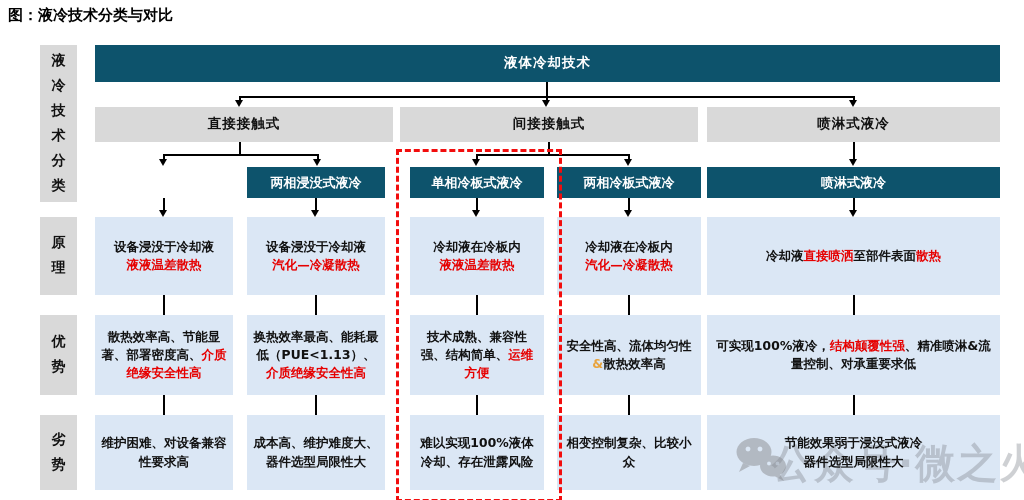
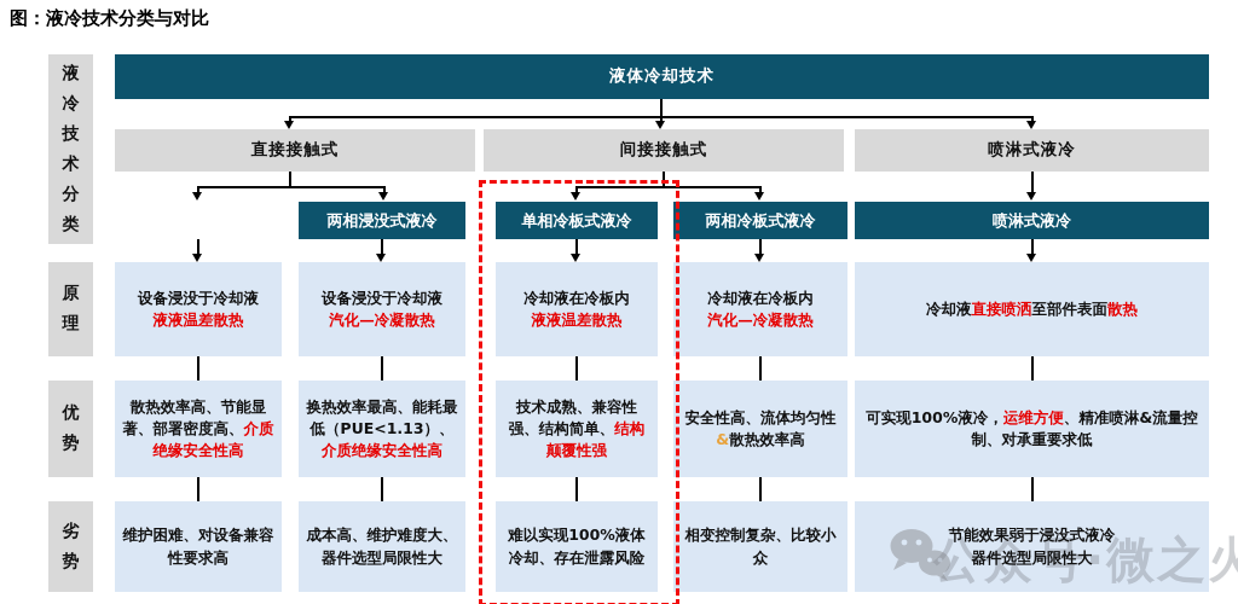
  图：液冷技术分类与对比
  液冷技术分类
  原理
  优势
  劣势
  液体冷却技术
  直接接触式
  间接接触式
  喷淋式液冷
  两相浸没式液冷
  单相冷板式液冷
  两相冷板式液冷
  喷淋式液冷
  设备浸没于冷却液
  液液温差散热
  设备浸没于冷却液
  汽化—冷凝散热
  冷却液在冷板内
  液液温差散热
  冷却液在冷板内
  汽化—冷凝散热
  冷却液直接喷洒至部件表面散热
  散热效率高、节能显著、部署密度高、介质绝缘安全性高
  换热效率最高、能耗最低（PUE<1.13）、介质绝缘安全性高
- 技术成熟、兼容性强、结构简单、运维方便
+ 技术成熟、兼容性强、结构简单、结构颠覆性强
  安全性高、流体均匀性&散热效率高
- 可实现100%液冷，结构颠覆性强、精准喷淋&流量控制、对承重要求低
+ 可实现100%液冷，运维方便、精准喷淋&流量控制、对承重要求低
  维护困难、对设备兼容性要求高
  成本高、维护难度大、器件选型局限性大
  难以实现100%液体冷却、存在泄露风险
  相变控制复杂、比较小众
  节能效果弱于浸没式液冷
  器件选型局限性大
  公众号·微之火
